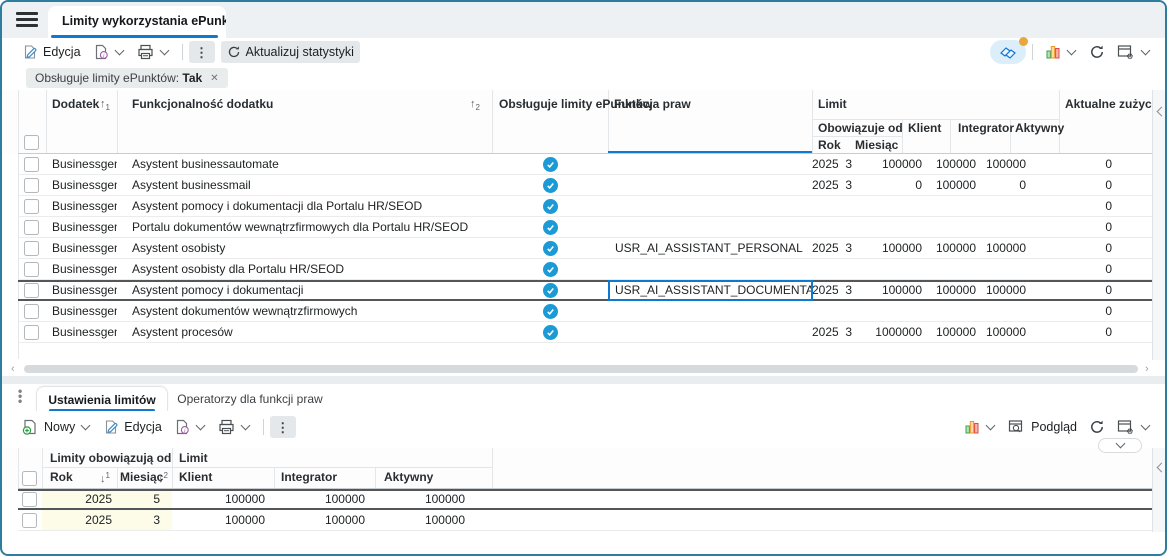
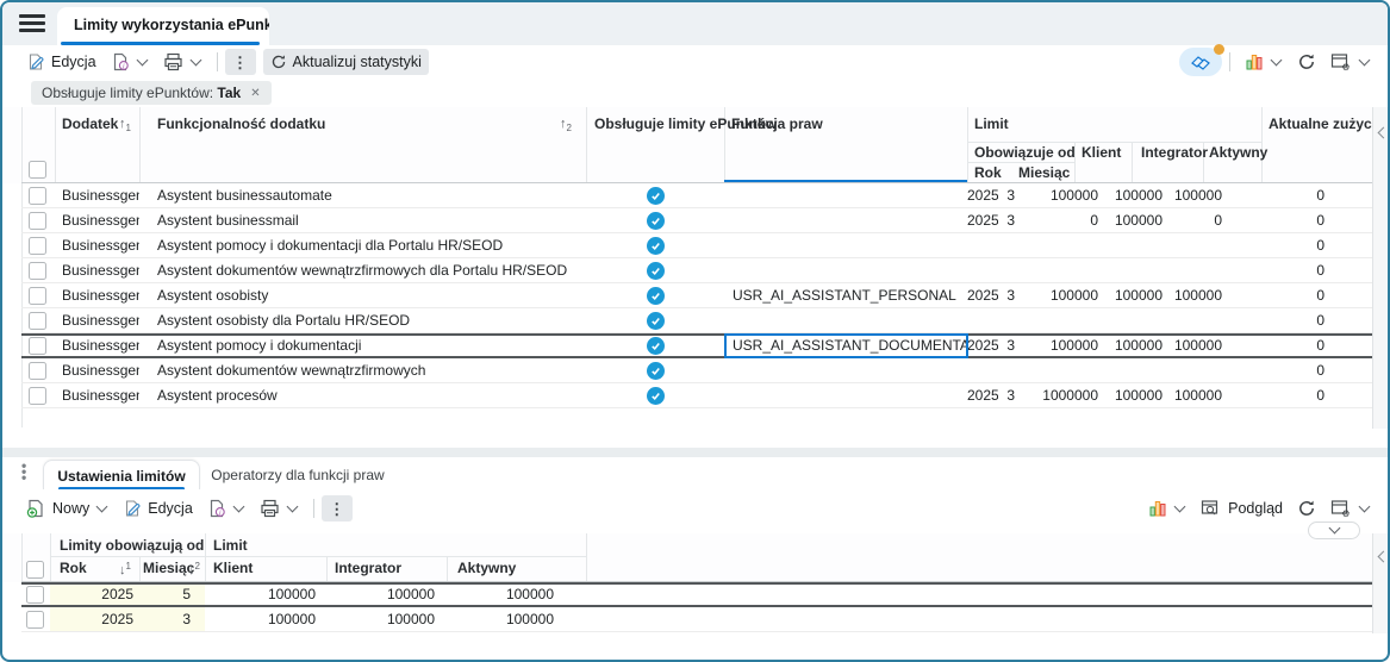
  Limity wykorzystania ePunk
  Edycja
  ⋮
  Aktualizuj statystyki
  ⚙
  Obsługuje limity ePunktów: Tak
  ✕
  Dodatek
  ↑1
  Funkcjonalność dodatku
  ↑2
  Obsługuje limity ePunktów
  Funkcja praw
  Limit
  Aktualne zużyc
  Obowiązuje od
  Klient
  Integrator
  Aktywny
  Rok
  Miesiąc
  Businessge
  Asystent businessautomate
  2025
  3
  100000
  100000
  100000
  0
  Businessge
  Asystent businessmail
  2025
  3
  0
  100000
  0
  0
  Businessge
  Asystent pomocy i dokumentacji dla Portalu HR/SEOD
  0
  Businessge
- Portalu dokumentów wewnątrzfirmowych dla Portalu HR/SEOD
+ Asystent dokumentów wewnątrzfirmowych dla Portalu HR/SEOD
  0
  Businessge
  Asystent osobisty
  USR_AI_ASSISTANT_PERSONAL
  2025
  3
  100000
  100000
  100000
  0
  Businessge
  Asystent osobisty dla Portalu HR/SEOD
  0
  Businessge
  Asystent pomocy i dokumentacji
  USR_AI_ASSISTANT_DOCUMENTA
  2025
  3
  100000
  100000
  100000
  0
  Businessge
  Asystent dokumentów wewnątrzfirmowych
  0
  Businessge
  Asystent procesów
  2025
  3
  1000000
  100000
  100000
  0
- ‹
- ›
  •
  •
  •
  Ustawienia limitów
  Operatorzy dla funkcji praw
  Nowy
  Edycja
  ⋮
  Podgląd
  ⚙
  Limity obowiązują od
  Limit
  Rok
  ↓1
  Miesiąc
  ↓2
  Klient
  Integrator
  Aktywny
  2025
  5
  100000
  100000
  100000
  2025
  3
  100000
  100000
  100000
